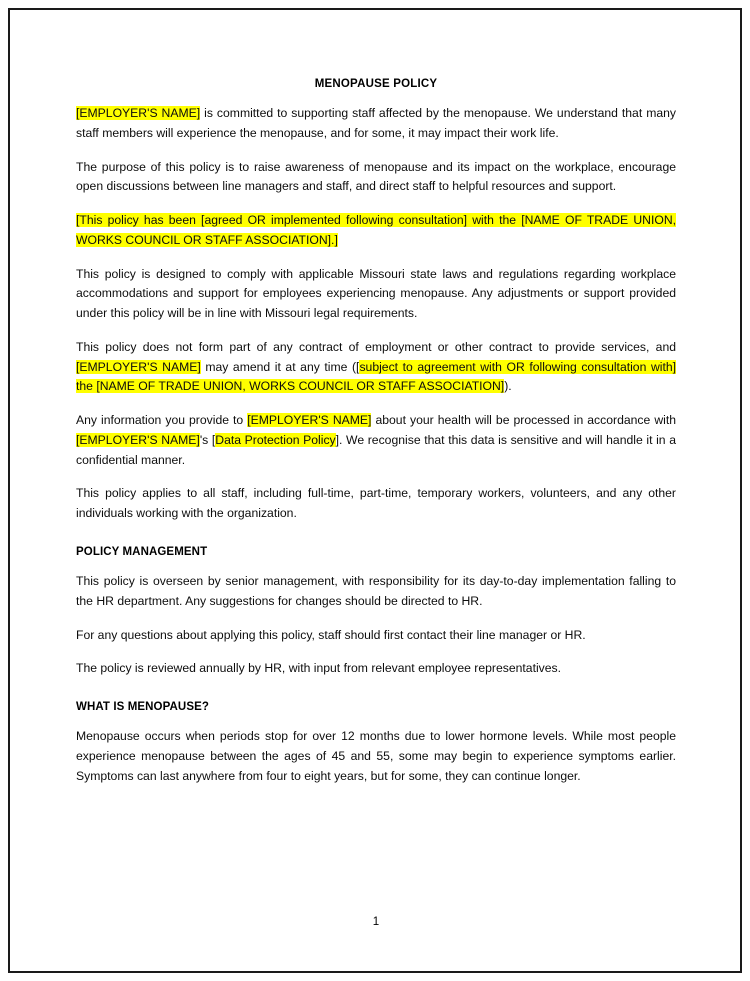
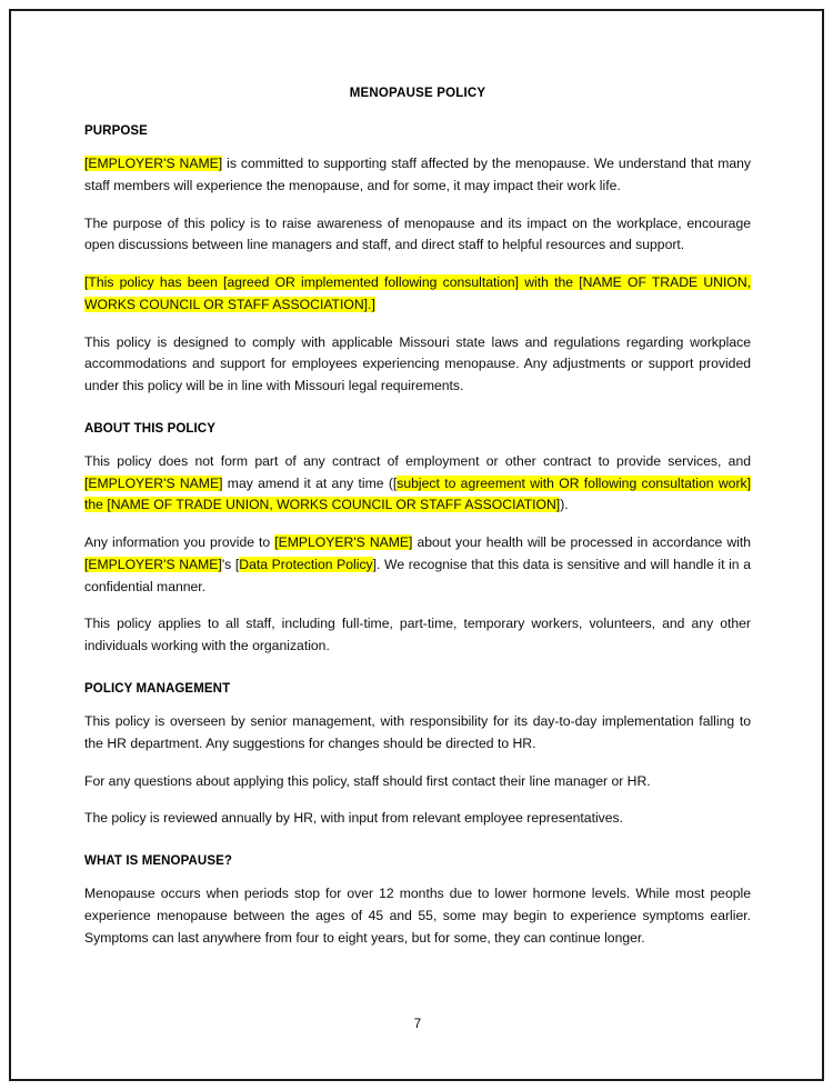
  MENOPAUSE POLICY
+ PURPOSE
  [EMPLOYER'S NAME] is committed to supporting staff affected by the menopause. We understand that many staff members will experience the menopause, and for some, it may impact their work life.
  The purpose of this policy is to raise awareness of menopause and its impact on the workplace, encourage open discussions between line managers and staff, and direct staff to helpful resources and support.
  [This policy has been [agreed OR implemented following consultation] with the [NAME OF TRADE UNION, WORKS COUNCIL OR STAFF ASSOCIATION].]
  This policy is designed to comply with applicable Missouri state laws and regulations regarding workplace accommodations and support for employees experiencing menopause. Any adjustments or support provided under this policy will be in line with Missouri legal requirements.
+ ABOUT THIS POLICY
- This policy does not form part of any contract of employment or other contract to provide services, and [EMPLOYER'S NAME] may amend it at any time ([subject to agreement with OR following consultation with] the [NAME OF TRADE UNION, WORKS COUNCIL OR STAFF ASSOCIATION]).
+ This policy does not form part of any contract of employment or other contract to provide services, and [EMPLOYER'S NAME] may amend it at any time ([subject to agreement with OR following consultation work] the [NAME OF TRADE UNION, WORKS COUNCIL OR STAFF ASSOCIATION]).
  Any information you provide to [EMPLOYER'S NAME] about your health will be processed in accordance with [EMPLOYER'S NAME]'s [Data Protection Policy]. We recognise that this data is sensitive and will handle it in a confidential manner.
  This policy applies to all staff, including full-time, part-time, temporary workers, volunteers, and any other individuals working with the organization.
  POLICY MANAGEMENT
  This policy is overseen by senior management, with responsibility for its day-to-day implementation falling to the HR department. Any suggestions for changes should be directed to HR.
  For any questions about applying this policy, staff should first contact their line manager or HR.
  The policy is reviewed annually by HR, with input from relevant employee representatives.
  WHAT IS MENOPAUSE?
  Menopause occurs when periods stop for over 12 months due to lower hormone levels. While most people experience menopause between the ages of 45 and 55, some may begin to experience symptoms earlier. Symptoms can last anywhere from four to eight years, but for some, they can continue longer.
- 1
+ 7
